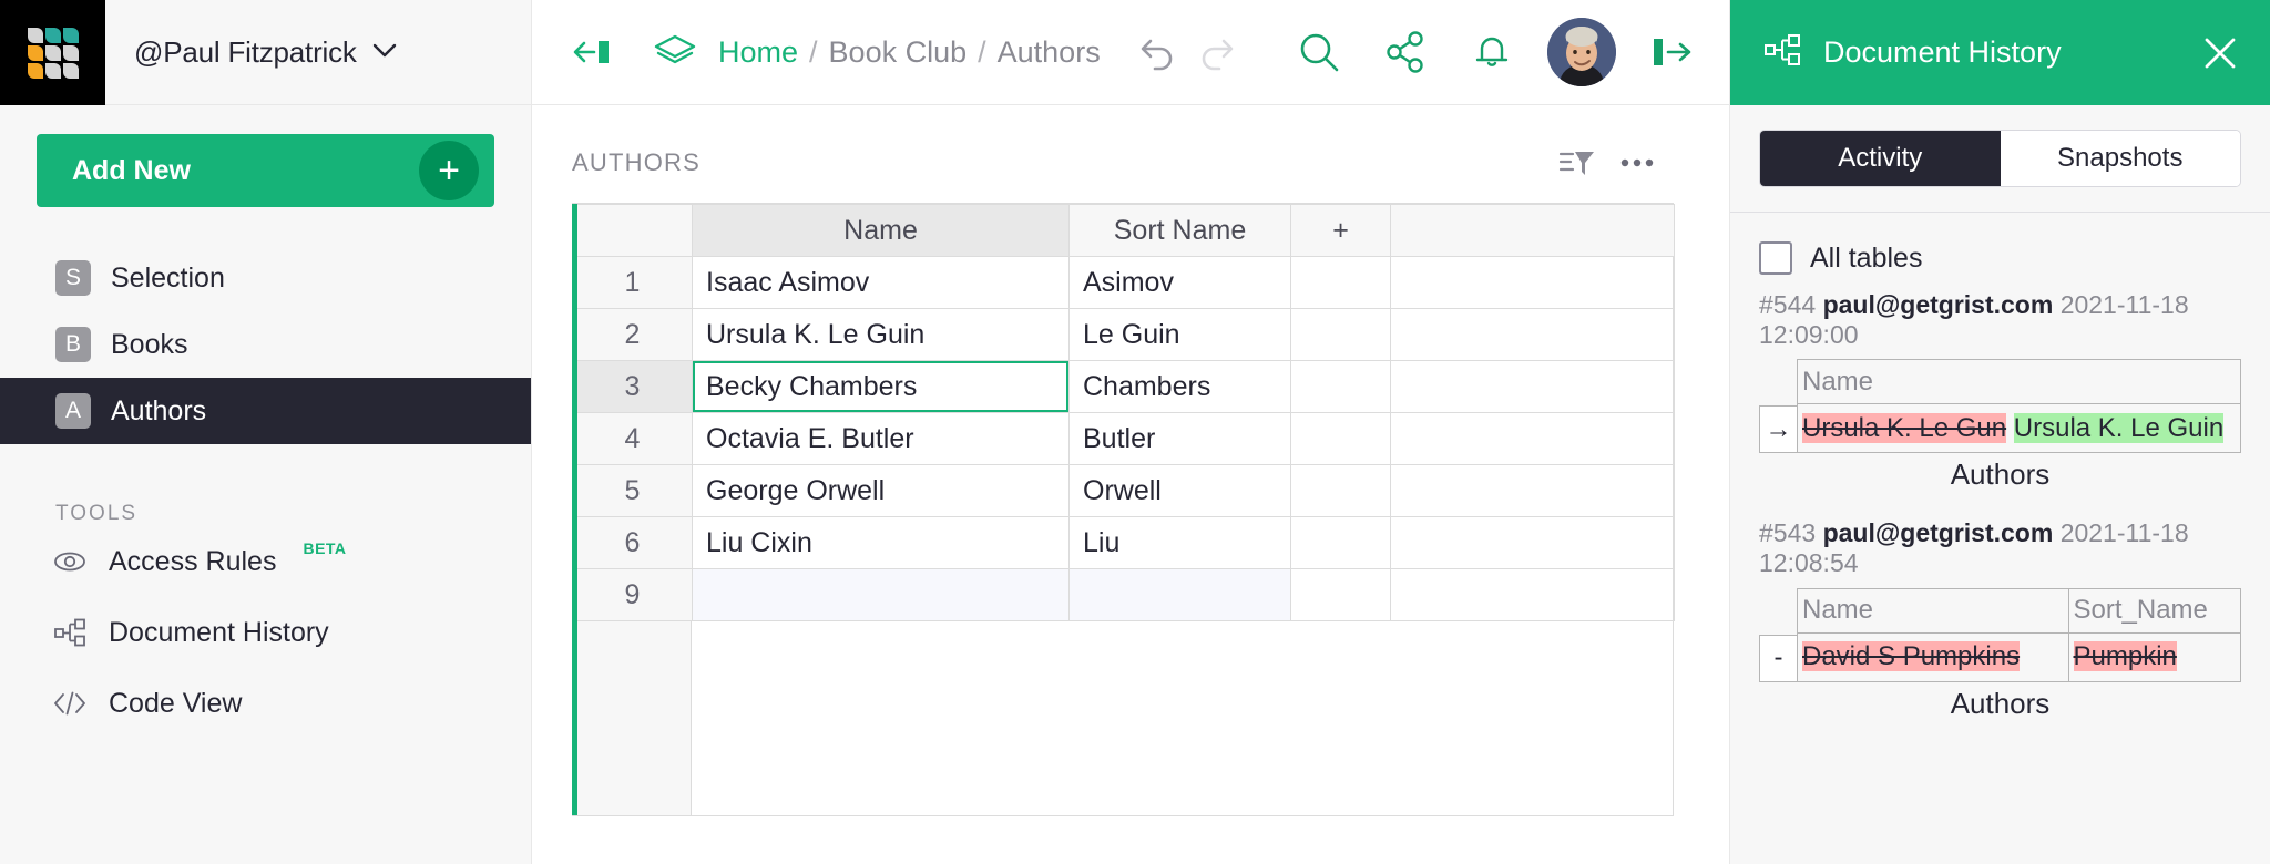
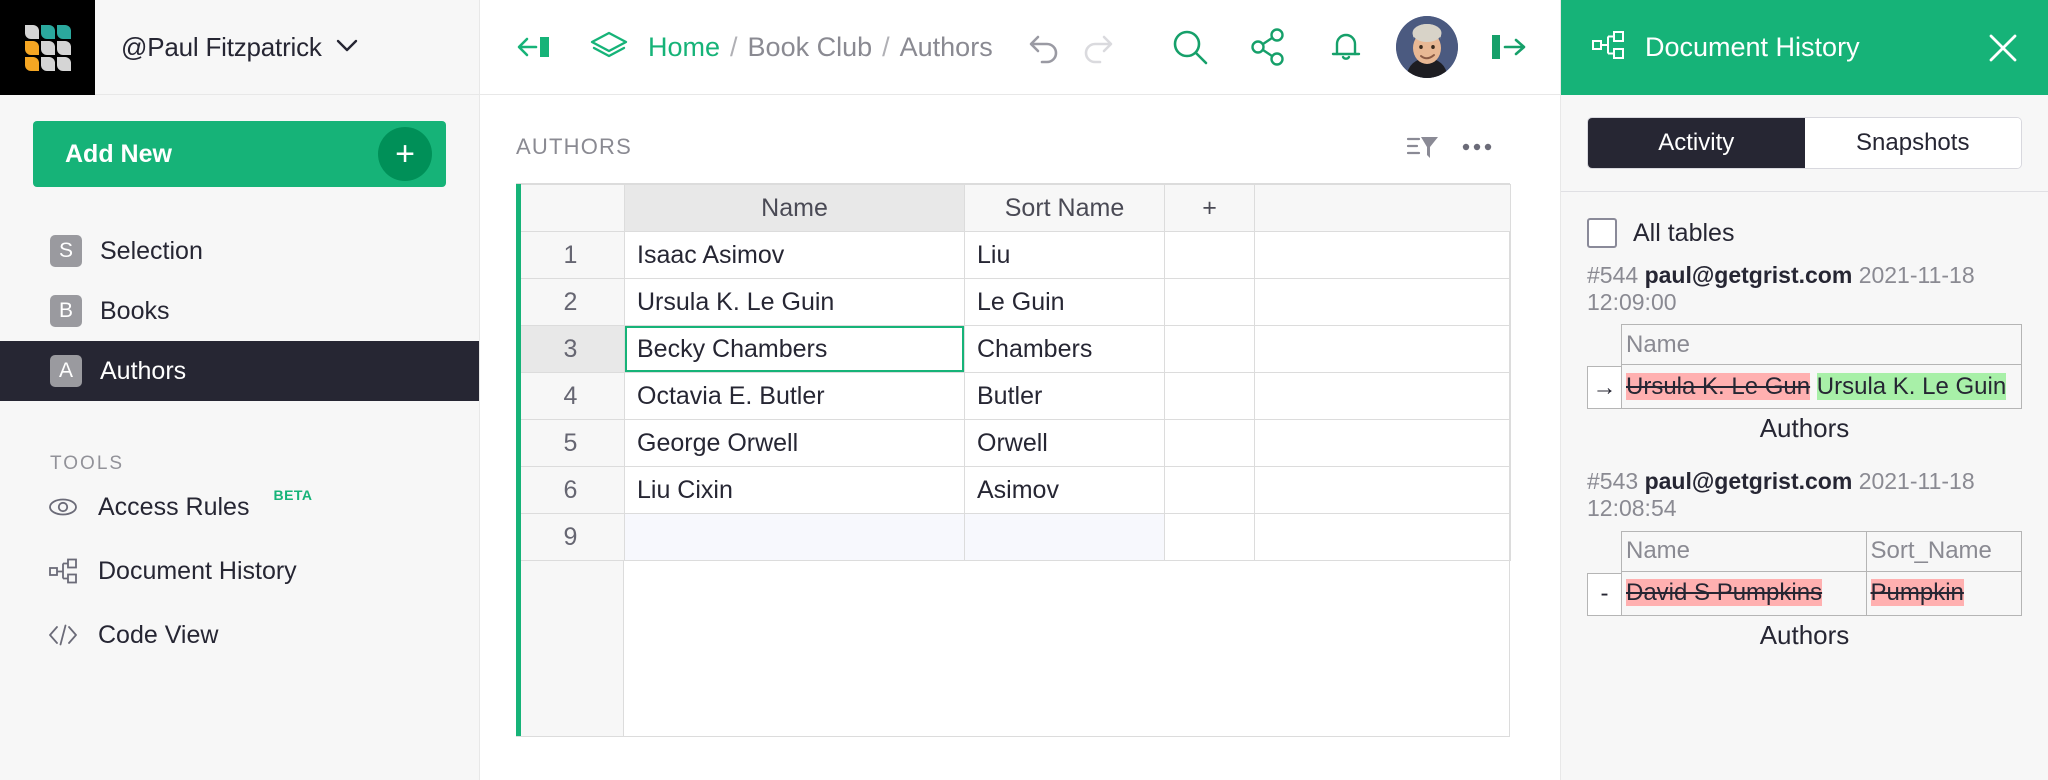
  @Paul Fitzpatrick
  Add New
  +
  S
  Selection
  B
  Books
  A
  Authors
  TOOLS
  Access Rules
  BETA
  Document History
  Code View
  Home
  /
  Book Club
  /
  Authors
  AUTHORS
  	Name	Sort Name	+
- 1	Isaac Asimov	Asimov
+ 1	Isaac Asimov	Liu
  2	Ursula K. Le Guin	Le Guin
  3	Becky Chambers	Chambers
  4	Octavia E. Butler	Butler
  5	George Orwell	Orwell
- 6	Liu Cixin	Liu
+ 6	Liu Cixin	Asimov
  9
  Document History
  Activity
  Snapshots
  All tables
  #544 paul@getgrist.com 2021-11-18 12:09:00
  →
  Name
  Ursula K. Le Gun Ursula K. Le Guin
  Authors
  #543 paul@getgrist.com 2021-11-18 12:08:54
  -
  Name	Sort_Name
  David S Pumpkins	Pumpkin
  Authors
